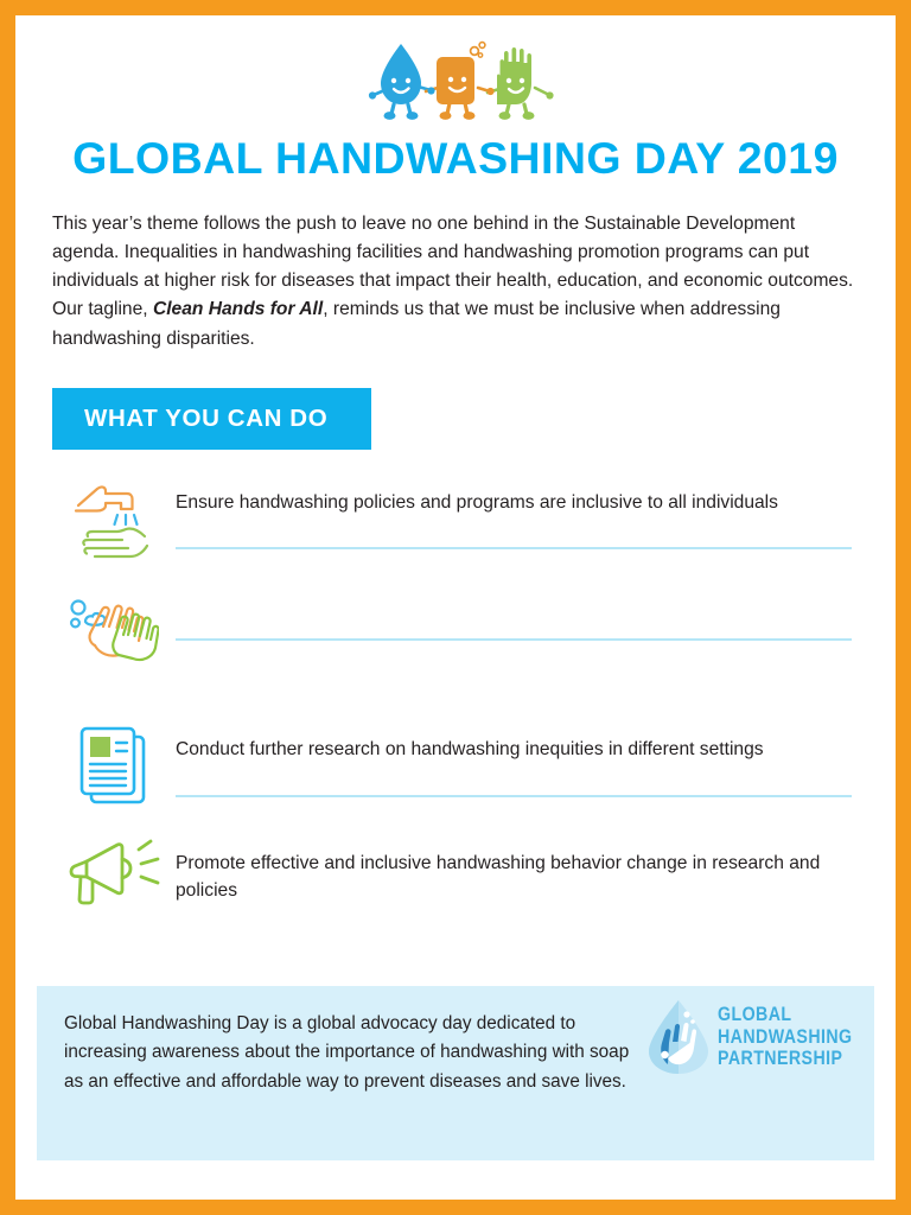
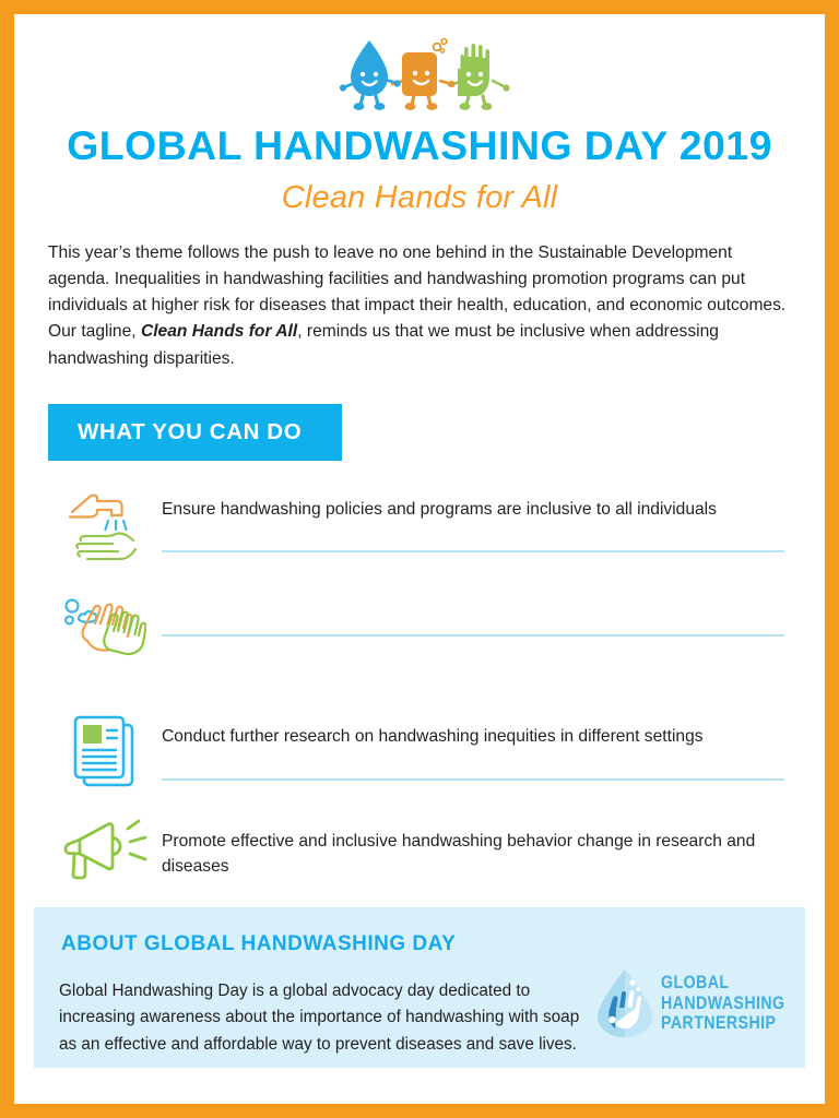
  GLOBAL HANDWASHING DAY 2019
+ Clean Hands for All
  This year’s theme follows the push to leave no one behind in the Sustainable Development agenda. Inequalities in handwashing facilities and handwashing promotion programs can put individuals at higher risk for diseases that impact their health, education, and economic outcomes. Our tagline, Clean Hands for All, reminds us that we must be inclusive when addressing handwashing disparities.
  WHAT YOU CAN DO
  Ensure handwashing policies and programs are inclusive to all individuals
  Conduct further research on handwashing inequities in different settings
- Promote effective and inclusive handwashing behavior change in research and policies
+ Promote effective and inclusive handwashing behavior change in research and diseases
+ ABOUT GLOBAL HANDWASHING DAY
  Global Handwashing Day is a global advocacy day dedicated to increasing awareness about the importance of handwashing with soap as an effective and affordable way to prevent diseases and save lives.
  GLOBAL
  HANDWASHING
  PARTNERSHIP
